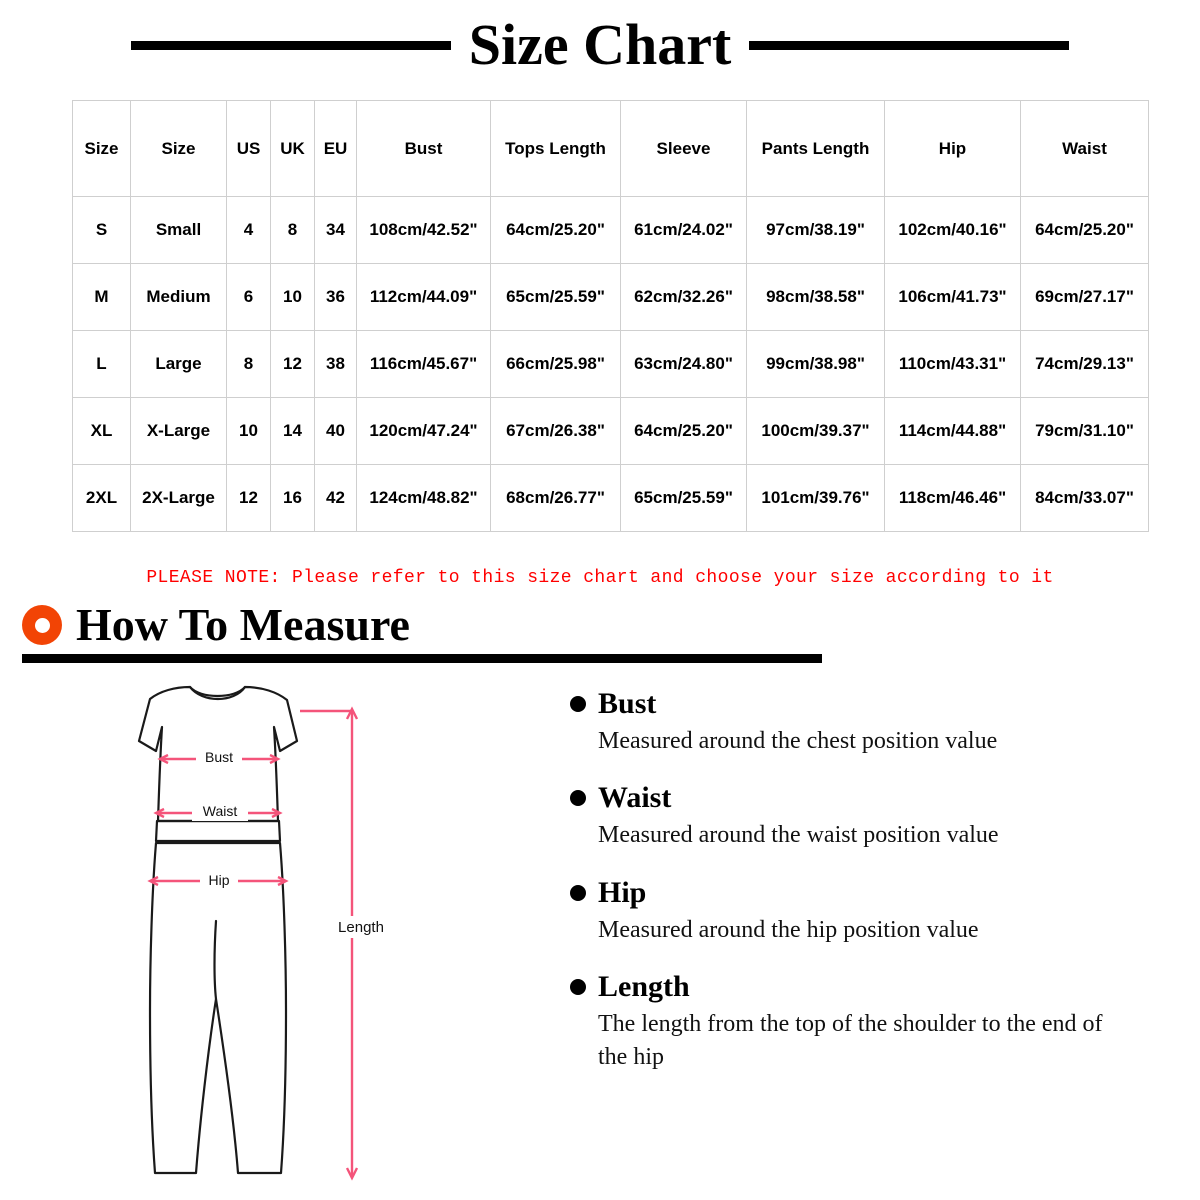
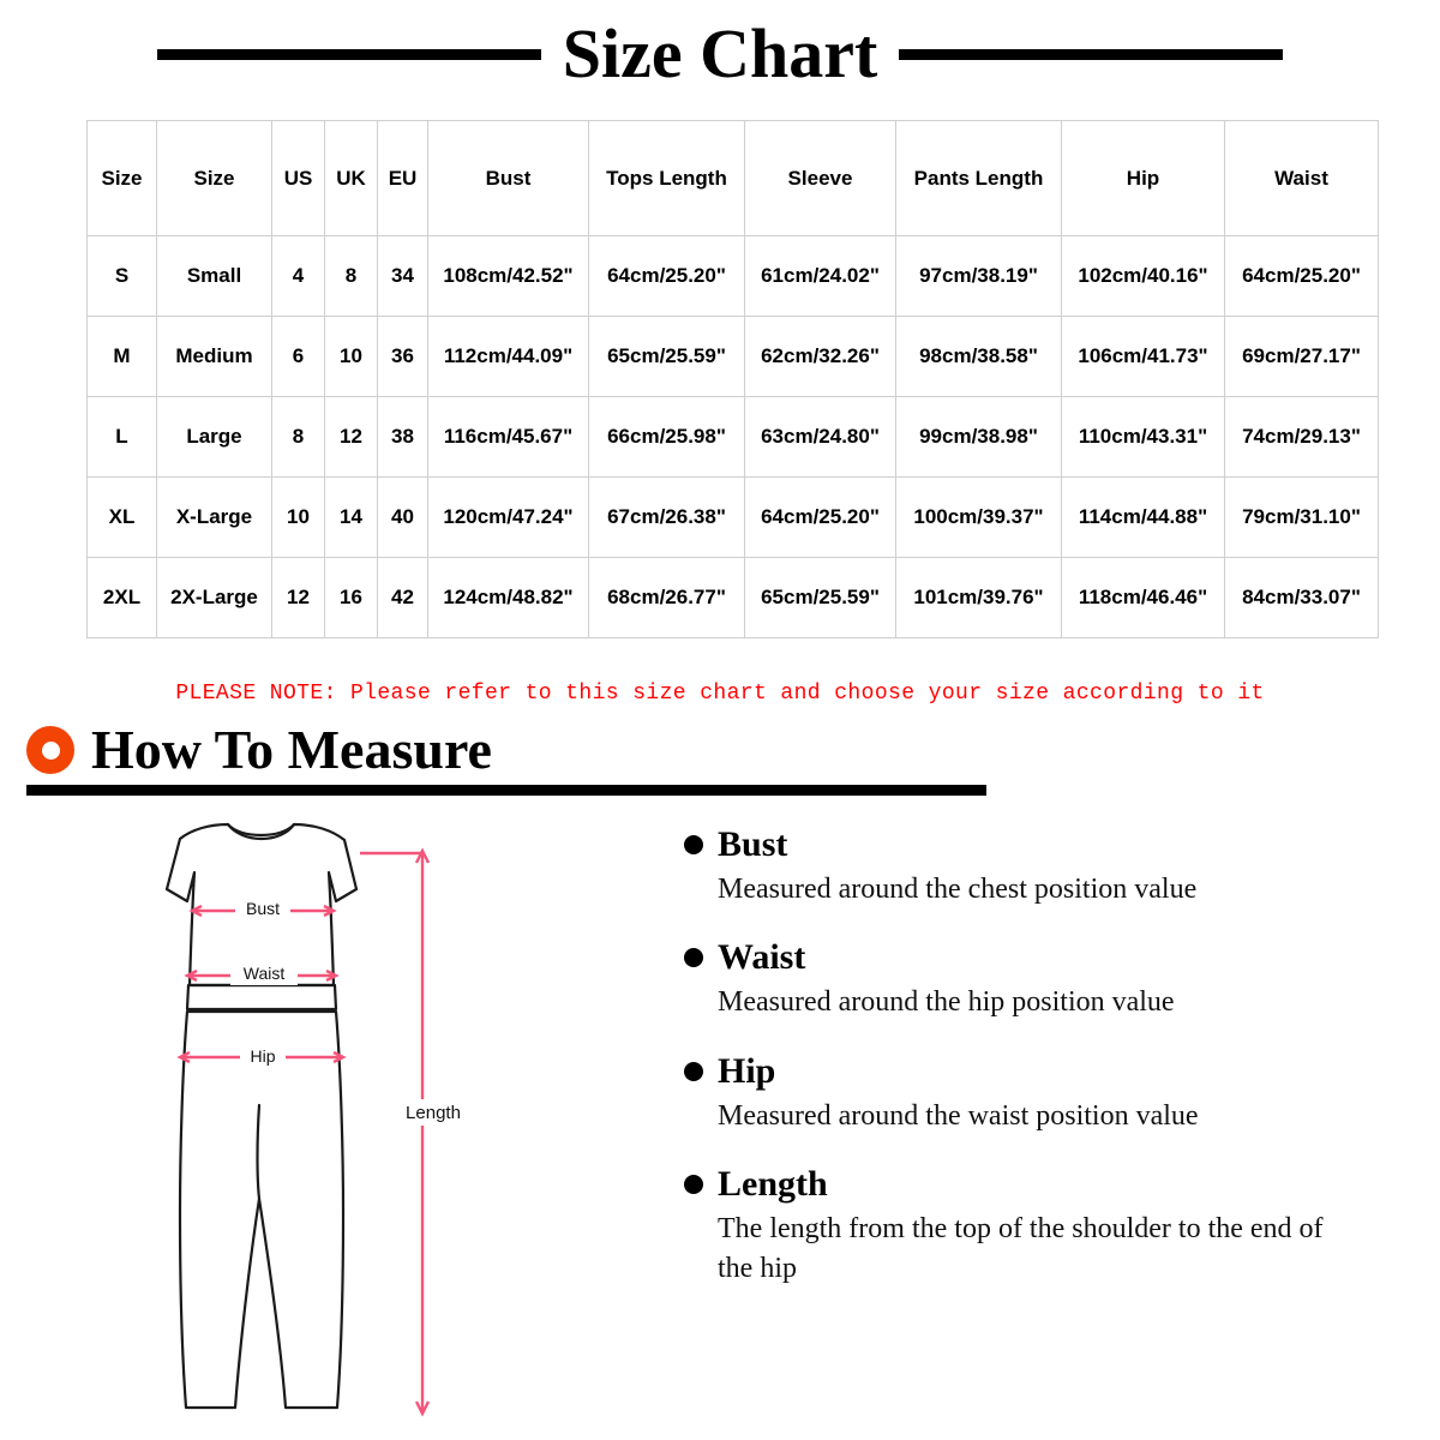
  Size Chart
  Size	Size	US	UK	EU	Bust	Tops Length	Sleeve	Pants Length	Hip	Waist
  S	Small	4	8	34	108cm/42.52"	64cm/25.20"	61cm/24.02"	97cm/38.19"	102cm/40.16"	64cm/25.20"
  M	Medium	6	10	36	112cm/44.09"	65cm/25.59"	62cm/32.26"	98cm/38.58"	106cm/41.73"	69cm/27.17"
  L	Large	8	12	38	116cm/45.67"	66cm/25.98"	63cm/24.80"	99cm/38.98"	110cm/43.31"	74cm/29.13"
  XL	X-Large	10	14	40	120cm/47.24"	67cm/26.38"	64cm/25.20"	100cm/39.37"	114cm/44.88"	79cm/31.10"
  2XL	2X-Large	12	16	42	124cm/48.82"	68cm/26.77"	65cm/25.59"	101cm/39.76"	118cm/46.46"	84cm/33.07"
  PLEASE NOTE: Please refer to this size chart and choose your size according to it
  How To Measure
  Bust
  Waist
  Hip
  Length
  Bust
  Measured around the chest position value
  Waist
- Measured around the waist position value
+ Measured around the hip position value
  Hip
- Measured around the hip position value
+ Measured around the waist position value
  Length
  The length from the top of the shoulder to the end of the hip
